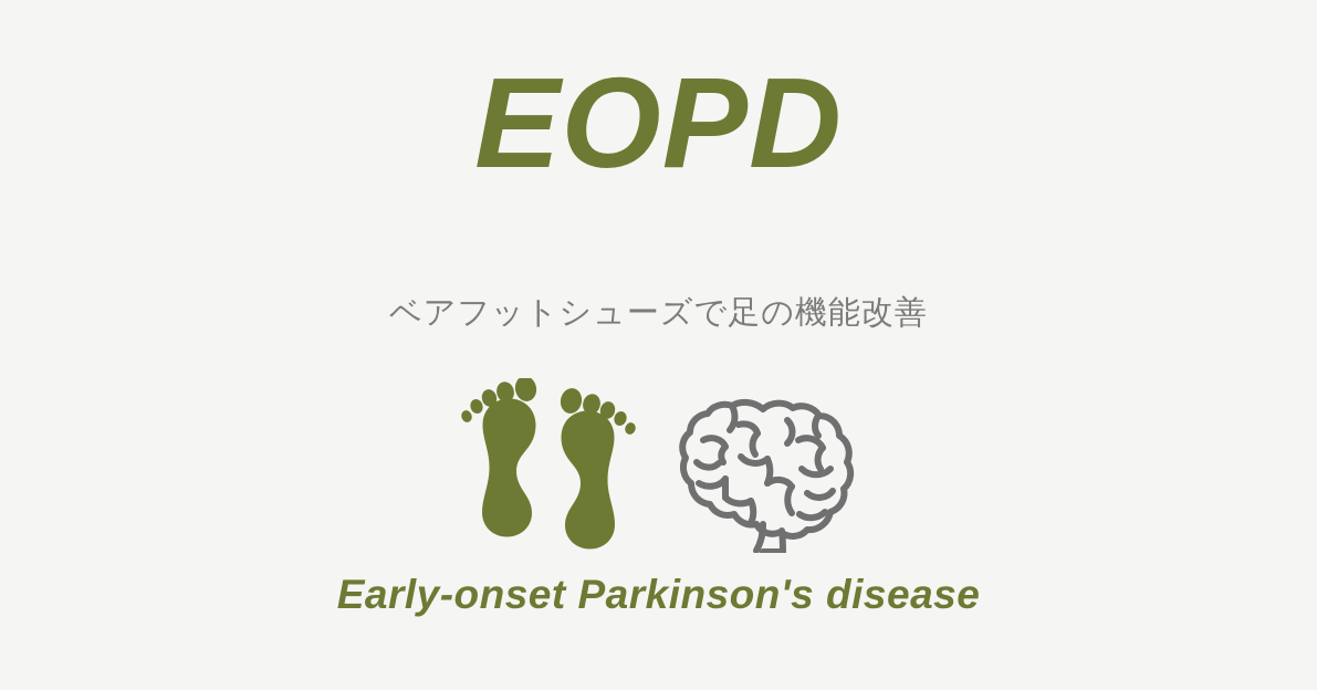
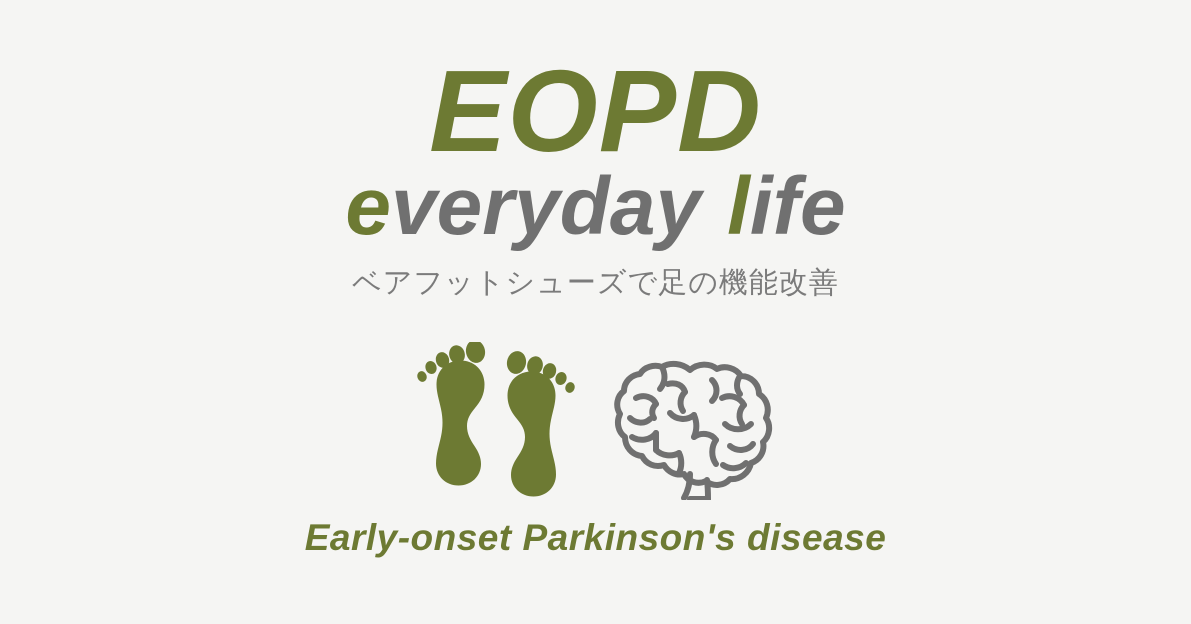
  EOPD
+ everyday life
  ベアフットシューズで足の機能改善
  Early-onset Parkinson's disease
